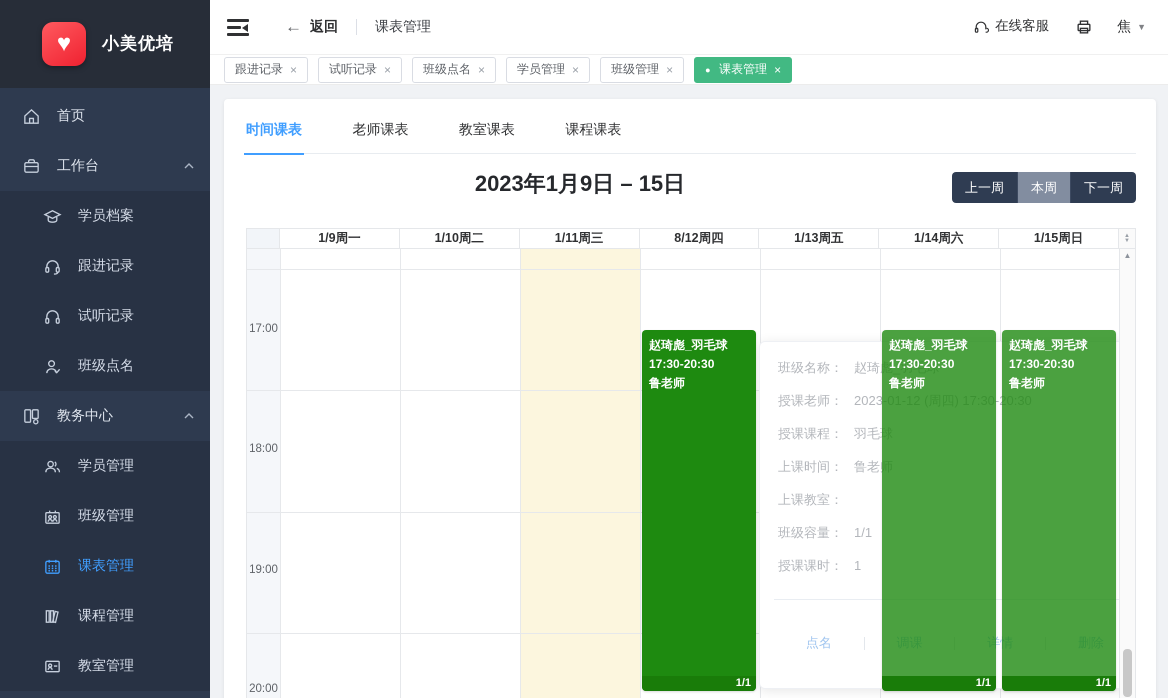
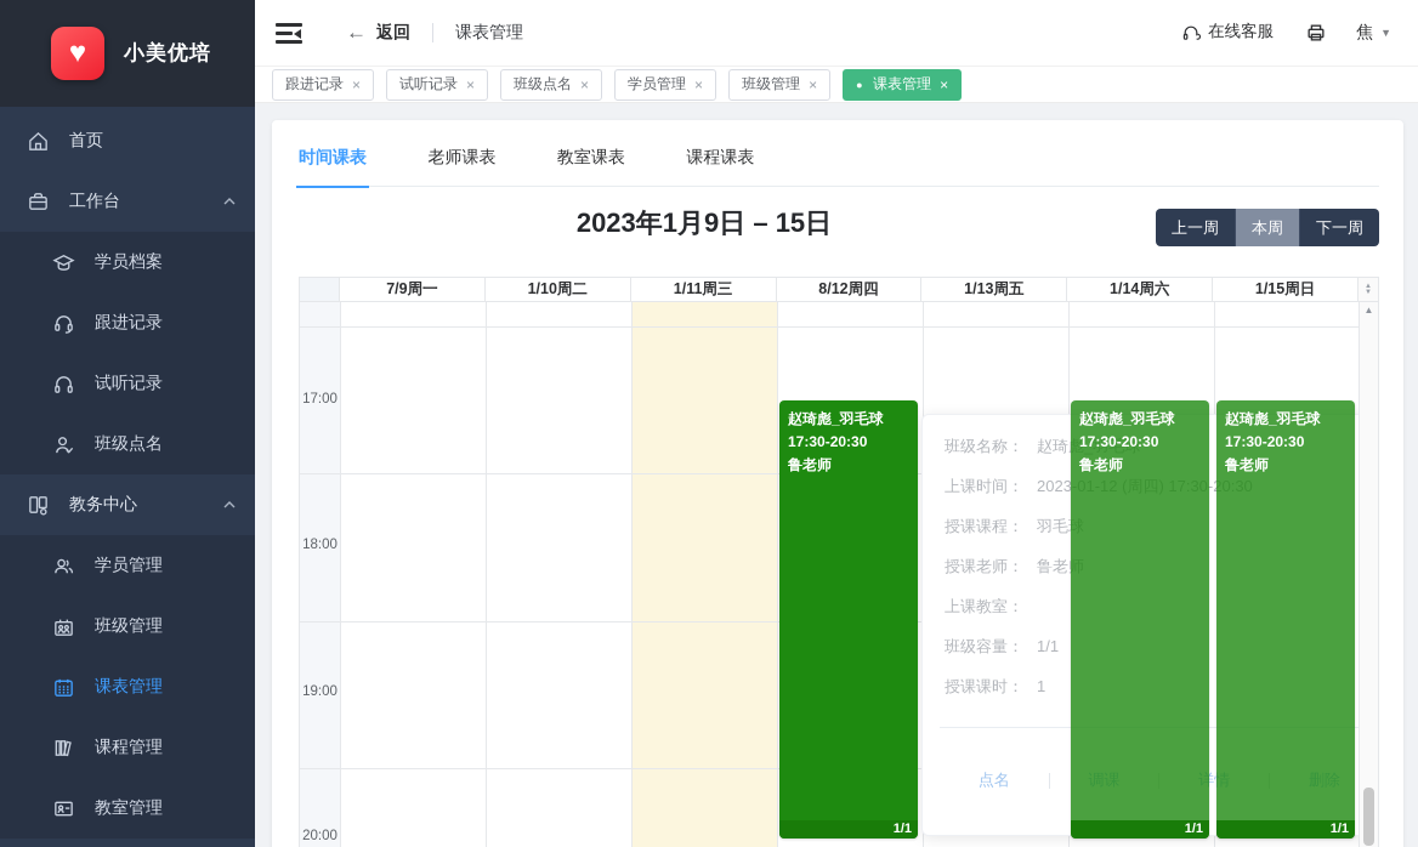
  ♥
  小美优培
  首页
  工作台
  学员档案
  跟进记录
  试听记录
  班级点名
  教务中心
  学员管理
  班级管理
  课表管理
  课程管理
  教室管理
  ←
  返回
  课表管理
  在线客服
  焦
  ▼
  跟进记录
  ×
  试听记录
  ×
  班级点名
  ×
  学员管理
  ×
  班级管理
  ×
  ●
  课表管理
  ×
  时间课表 老师课表 教室课表 课程课表
  2023年1月9日 – 15日
  上一周
  本周
  下一周
- 1/9周一
+ 7/9周一
  1/10周二
  1/11周三
  8/12周四
  1/13周五
  1/14周六
  1/15周日
  17:00
  18:00
  19:00
  20:00
  班级名称：
  赵琦彪_羽毛球
- 授课老师：
+ 上课时间：
  2023-01-12 (周四) 17:30-20:30
  授课课程：
  羽毛球
- 上课时间：
+ 授课老师：
  鲁老师
  上课教室：
  班级容量：
  1/1
  授课课时：
  1
  点名
  详情
  赵琦彪_羽毛球
  17:30-20:30
  鲁老师
  1/1
  赵琦彪_羽毛球
  17:30-20:30
  鲁老师
  1/1
  赵琦彪_羽毛球
  17:30-20:30
  鲁老师
  1/1
  ▲
